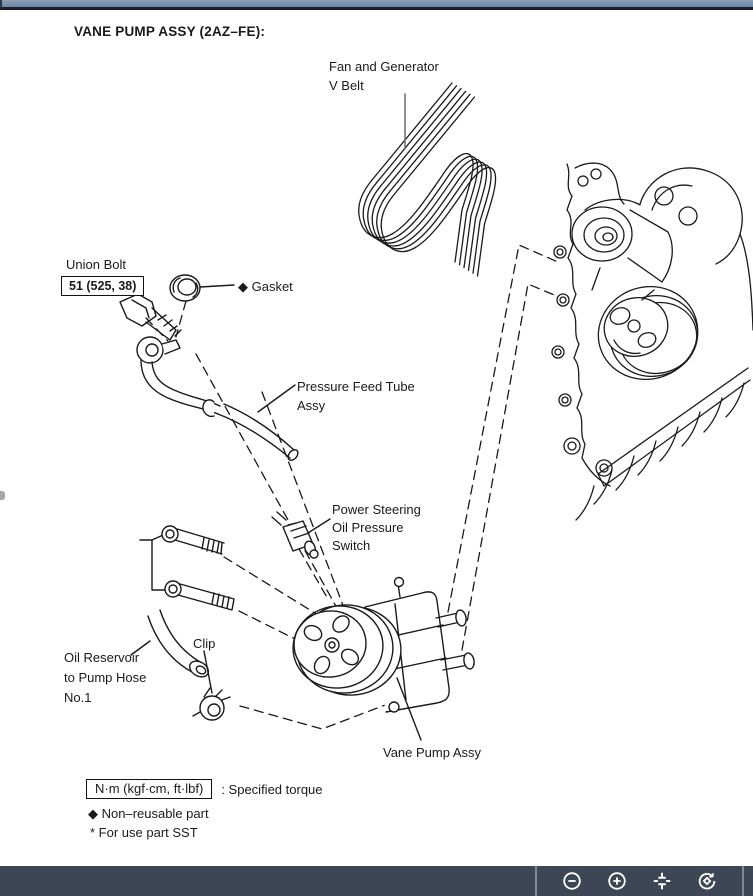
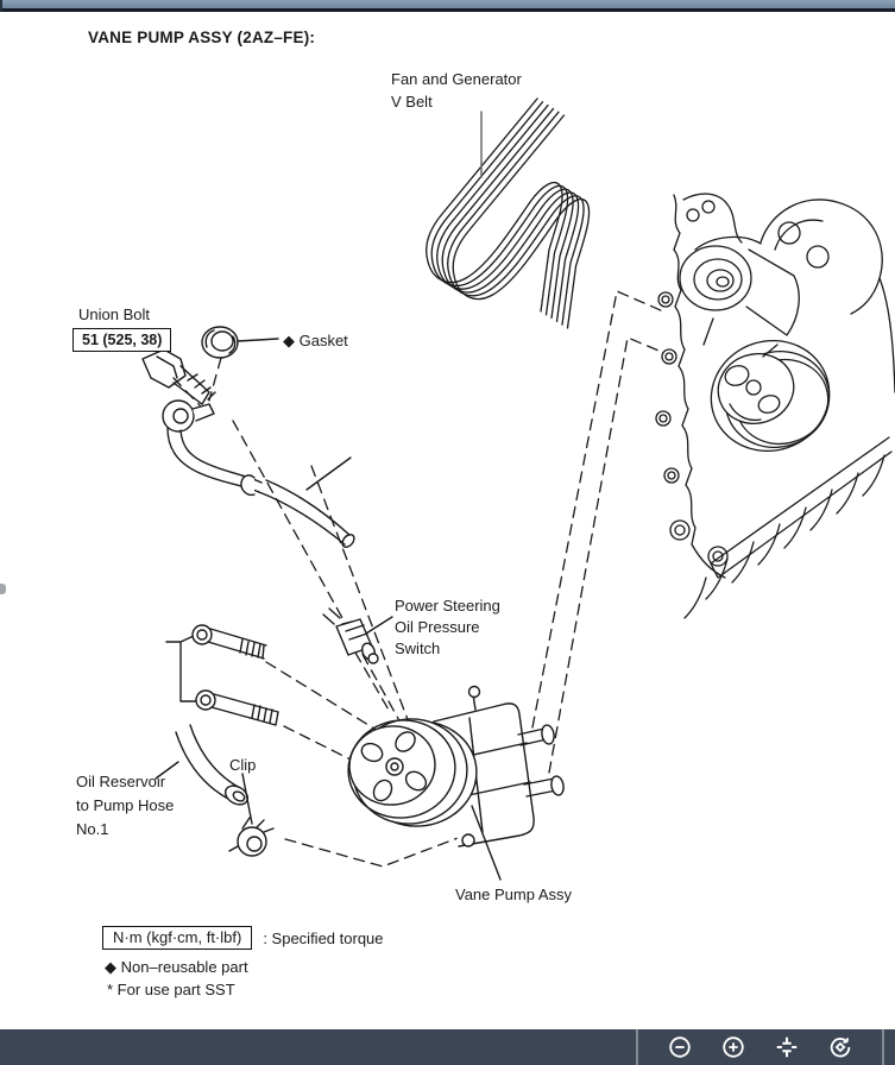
  VANE PUMP ASSY (2AZ–FE):
  Fan and Generator
  V Belt
  Union Bolt
  51 (525, 38)
  ◆ Gasket
- Pressure Feed Tube
- Assy
  Power Steering
  Oil Pressure
  Switch
  Oil Reservoir
  to Pump Hose
  No.1
  Clip
  Vane Pump Assy
  N·m (kgf·cm, ft·lbf)
  : Specified torque
  ◆ Non–reusable part
  * For use part SST
